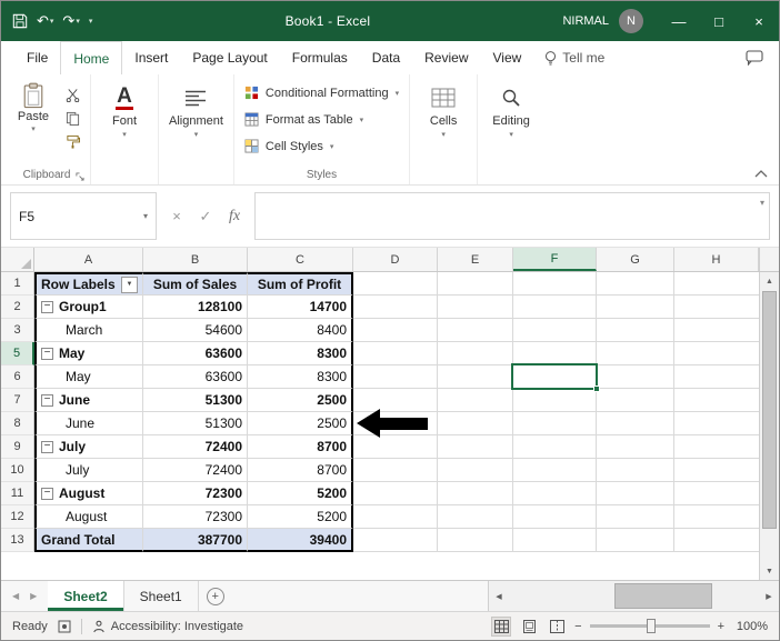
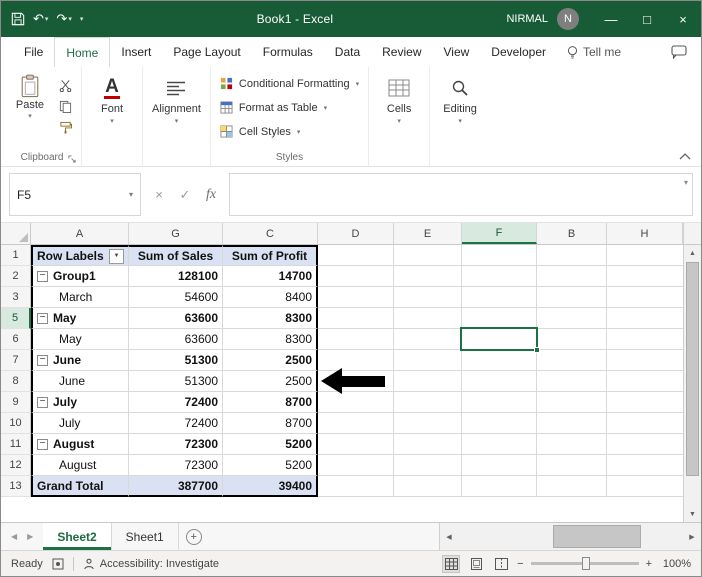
  ↶
  ↷
  Book1 - Excel
  NIRMAL
  N
  —
  □
  ×
  File
  Home
  Insert
  Page Layout
  Formulas
  Data
  Review
  View
+ Developer
  Tell me
  Paste
  Clipboard
  A
  Font
  Alignment
  Conditional Formatting
  Format as Table
  Cell Styles
  Styles
  Cells
  Editing
  F5
  ▾
  ×
  ✓
  fx
  ▾
  A
- B
+ G
  C
  D
  E
  F
- G
+ B
  H
  1
  Row Labels
  Sum of Sales
  Sum of Profit
  2
  −
  Group1
  128100
  14700
  3
  March
  54600
  8400
  5
  −
  May
  63600
  8300
  6
  May
  63600
  8300
  7
  −
  June
  51300
  2500
  8
  June
  51300
  2500
  9
  −
  July
  72400
  8700
  10
  July
  72400
  8700
  11
  −
  August
  72300
  5200
  12
  August
  72300
  5200
  13
  Grand Total
  387700
  39400
  ◀
  ▶
  Sheet2
  Sheet1
  +
  Ready
  Accessibility: Investigate
  −
  +
  100%
